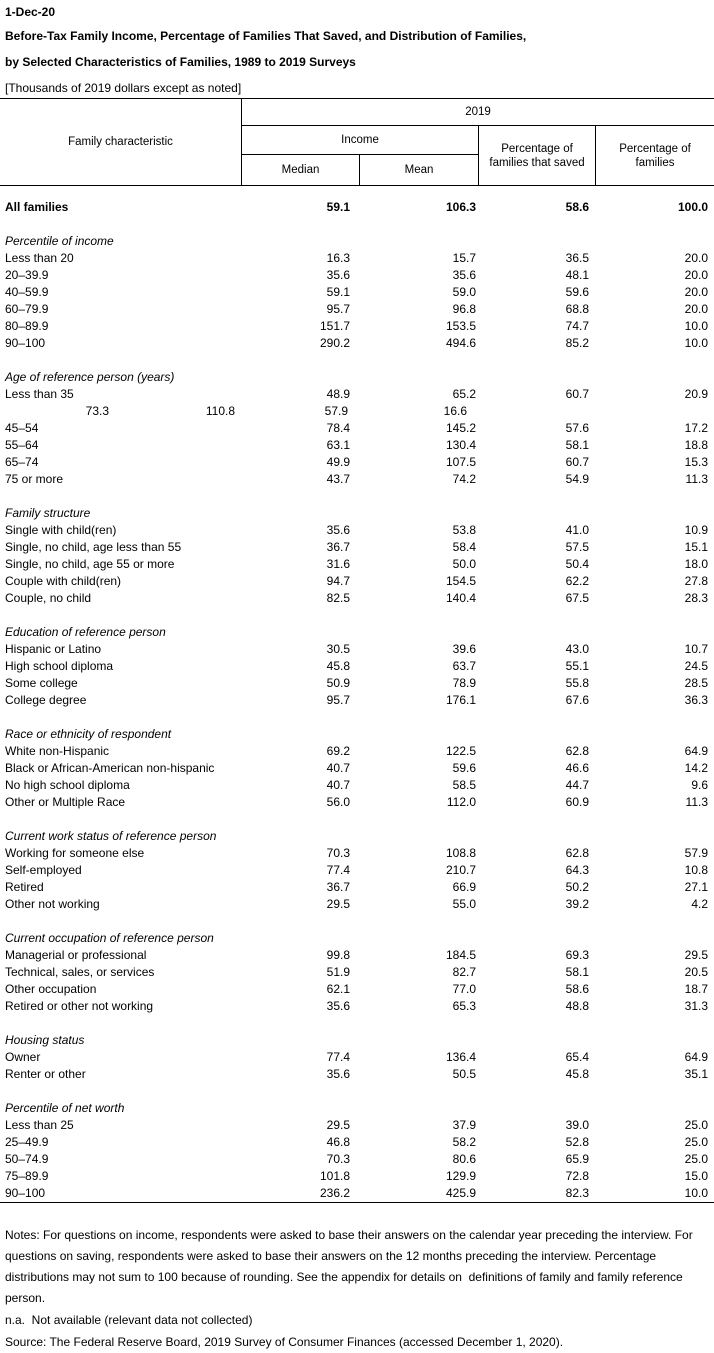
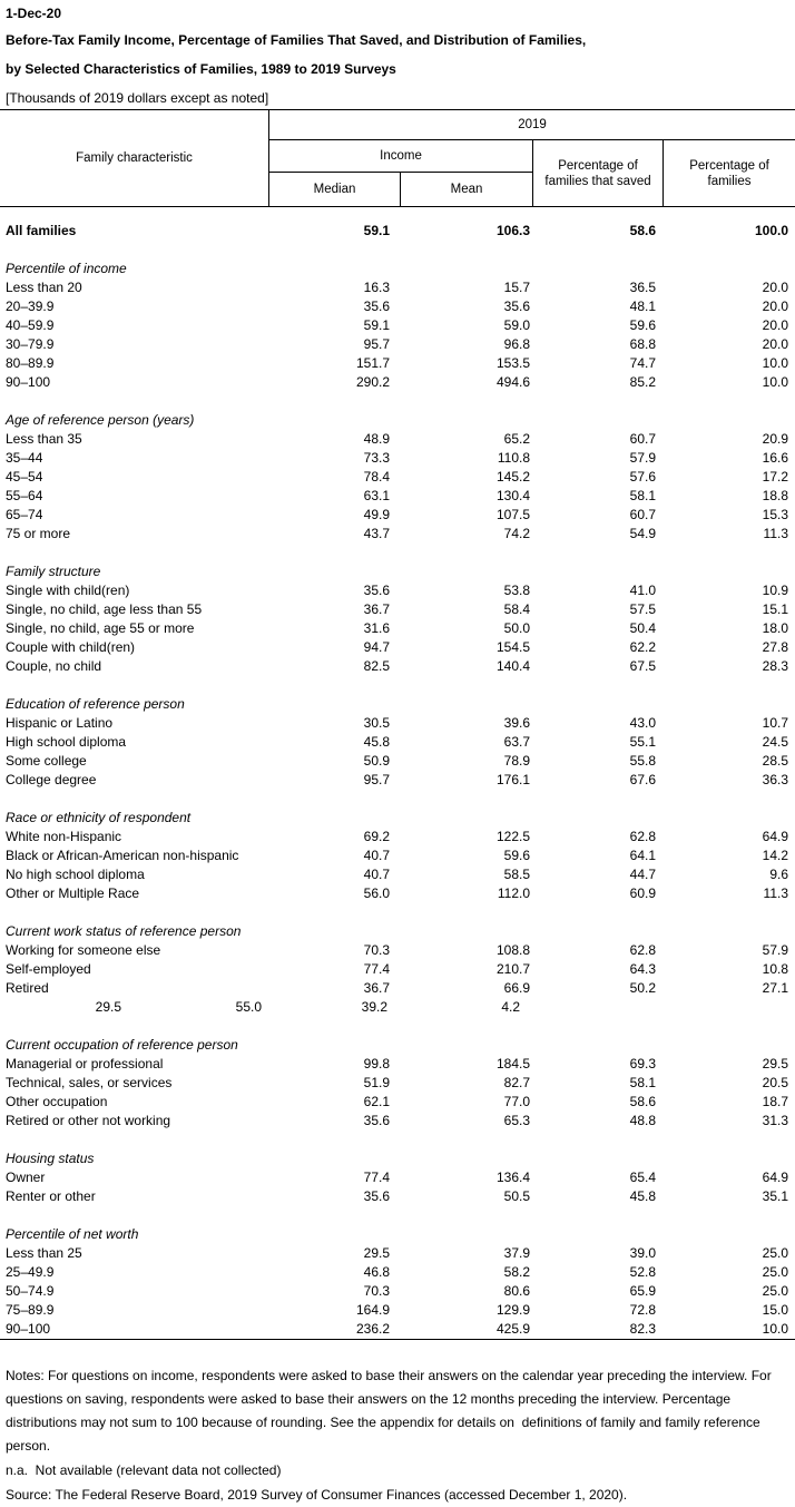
  1-Dec-20
  Before-Tax Family Income, Percentage of Families That Saved, and Distribution of Families,
  by Selected Characteristics of Families, 1989 to 2019 Surveys
  [Thousands of 2019 dollars except as noted]
  Family characteristic
  2019
  Income
  Median
  Mean
  Percentage of
  families that saved
  Percentage of
  families
  All families
  59.1
  106.3
  58.6
  100.0
  Percentile of income
  Less than 20
  16.3
  15.7
  36.5
  20.0
  20–39.9
  35.6
  35.6
  48.1
  20.0
  40–59.9
  59.1
  59.0
  59.6
  20.0
- 60–79.9
+ 30–79.9
  95.7
  96.8
  68.8
  20.0
  80–89.9
  151.7
  153.5
  74.7
  10.0
  90–100
  290.2
  494.6
  85.2
  10.0
  Age of reference person (years)
  Less than 35
  48.9
  65.2
  60.7
  20.9
+ 35–44
  73.3
  110.8
  57.9
  16.6
  45–54
  78.4
  145.2
  57.6
  17.2
  55–64
  63.1
  130.4
  58.1
  18.8
  65–74
  49.9
  107.5
  60.7
  15.3
  75 or more
  43.7
  74.2
  54.9
  11.3
  Family structure
  Single with child(ren)
  35.6
  53.8
  41.0
  10.9
  Single, no child, age less than 55
  36.7
  58.4
  57.5
  15.1
  Single, no child, age 55 or more
  31.6
  50.0
  50.4
  18.0
  Couple with child(ren)
  94.7
  154.5
  62.2
  27.8
  Couple, no child
  82.5
  140.4
  67.5
  28.3
  Education of reference person
  Hispanic or Latino
  30.5
  39.6
  43.0
  10.7
  High school diploma
  45.8
  63.7
  55.1
  24.5
  Some college
  50.9
  78.9
  55.8
  28.5
  College degree
  95.7
  176.1
  67.6
  36.3
  Race or ethnicity of respondent
  White non-Hispanic
  69.2
  122.5
  62.8
  64.9
  Black or African-American non-hispanic
  40.7
  59.6
- 46.6
+ 64.1
  14.2
  No high school diploma
  40.7
  58.5
  44.7
  9.6
  Other or Multiple Race
  56.0
  112.0
  60.9
  11.3
  Current work status of reference person
  Working for someone else
  70.3
  108.8
  62.8
  57.9
  Self-employed
  77.4
  210.7
  64.3
  10.8
  Retired
  36.7
  66.9
  50.2
  27.1
- Other not working
  29.5
  55.0
  39.2
  4.2
  Current occupation of reference person
  Managerial or professional
  99.8
  184.5
  69.3
  29.5
  Technical, sales, or services
  51.9
  82.7
  58.1
  20.5
  Other occupation
  62.1
  77.0
  58.6
  18.7
  Retired or other not working
  35.6
  65.3
  48.8
  31.3
  Housing status
  Owner
  77.4
  136.4
  65.4
  64.9
  Renter or other
  35.6
  50.5
  45.8
  35.1
  Percentile of net worth
  Less than 25
  29.5
  37.9
  39.0
  25.0
  25–49.9
  46.8
  58.2
  52.8
  25.0
  50–74.9
  70.3
  80.6
  65.9
  25.0
  75–89.9
- 101.8
+ 164.9
  129.9
  72.8
  15.0
  90–100
  236.2
  425.9
  82.3
  10.0
  Notes: For questions on income, respondents were asked to base their answers on the calendar year preceding the interview. For questions on saving, respondents were asked to base their answers on the 12 months preceding the interview. Percentage distributions may not sum to 100 because of rounding. See the appendix for details on definitions of family and family reference person.
  n.a. Not available (relevant data not collected)
  Source: The Federal Reserve Board, 2019 Survey of Consumer Finances (accessed December 1, 2020).
